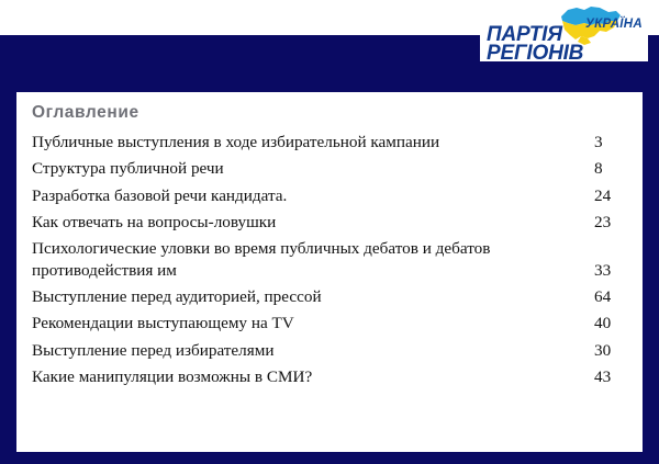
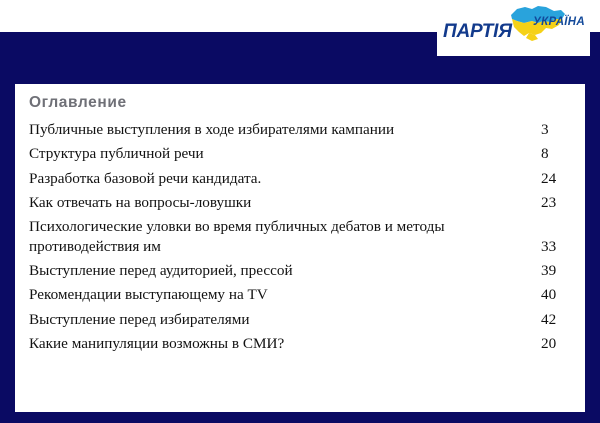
  УКРАЇНА
  ПАРТІЯ
- РЕГІОНІВ
  Оглавление
- Публичные выступления в ходе избирательной кампании
+ Публичные выступления в ходе избирателями кампании
  3
  Структура публичной речи
  8
  Разработка базовой речи кандидата.
  24
  Как отвечать на вопросы-ловушки
  23
- Психологические уловки во время публичных дебатов и дебатов противодействия им
+ Психологические уловки во время публичных дебатов и методы противодействия им
  33
  Выступление перед аудиторией, прессой
- 64
+ 39
  Рекомендации выступающему на TV
  40
  Выступление перед избирателями
- 30
+ 42
  Какие манипуляции возможны в СМИ?
- 43
+ 20
